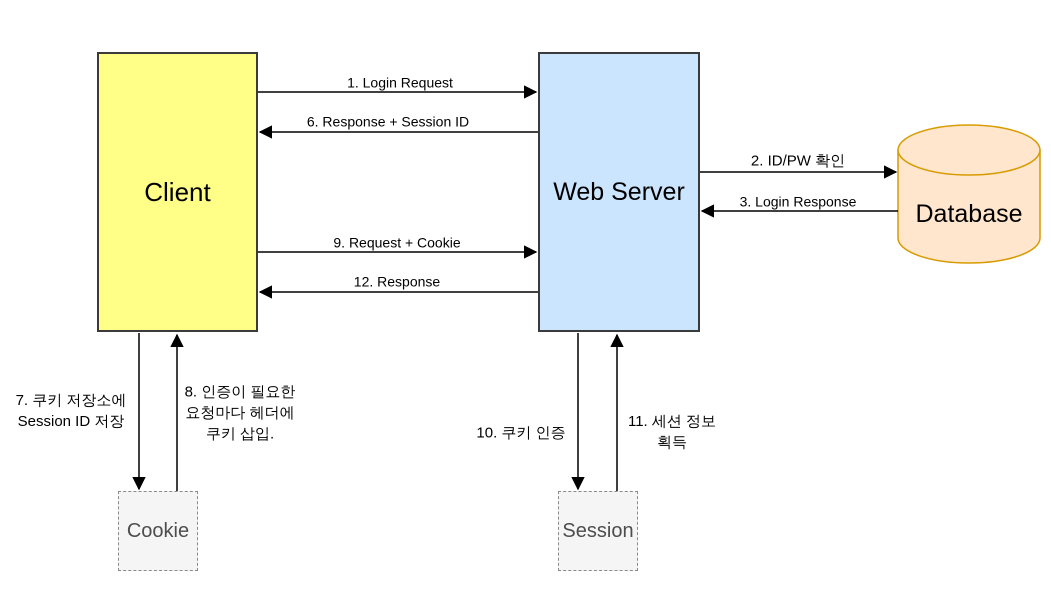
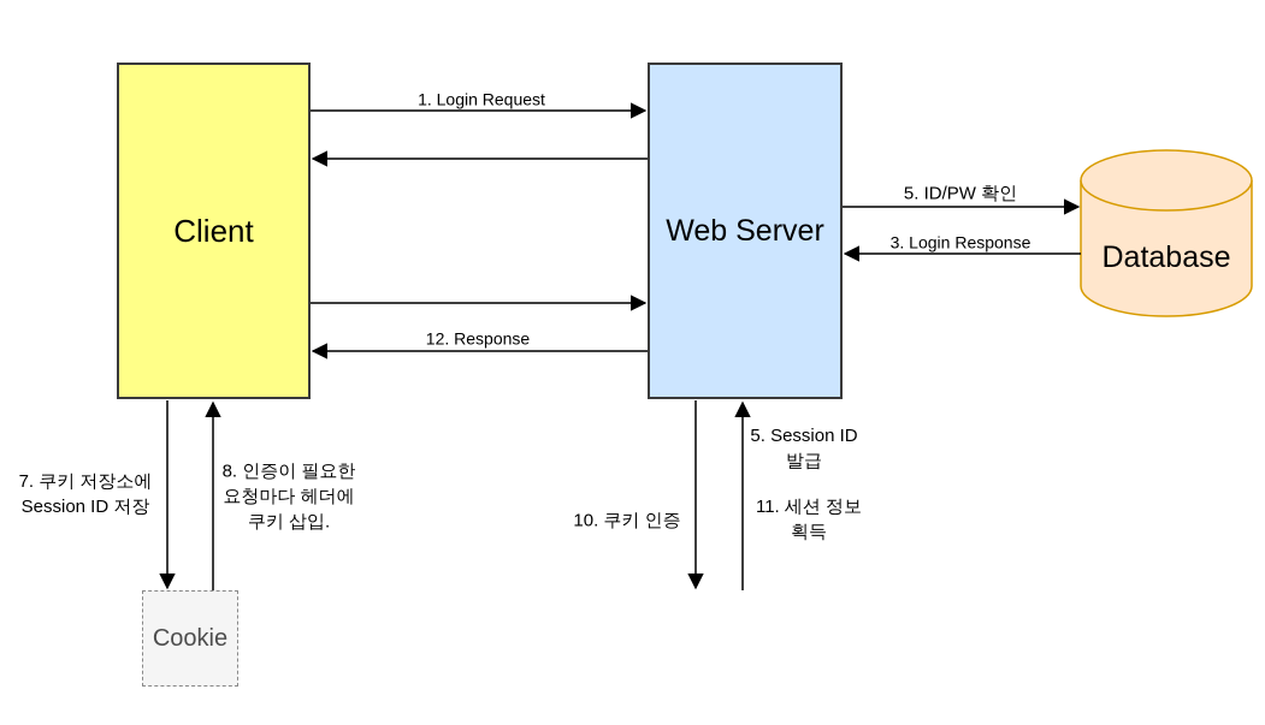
  Client
  Web Server
  Cookie
- Session
  Database
  1. Login Request
- 6. Response + Session ID
- 9. Request + Cookie
  12. Response
- 2. ID/PW 확인
+ 5. ID/PW 확인
  3. Login Response
  7. 쿠키 저장소에
  Session ID 저장
  8. 인증이 필요한
  요청마다 헤더에
  쿠키 삽입.
+ 5. Session ID
+ 발급
  10. 쿠키 인증
  11. 세션 정보
  획득
